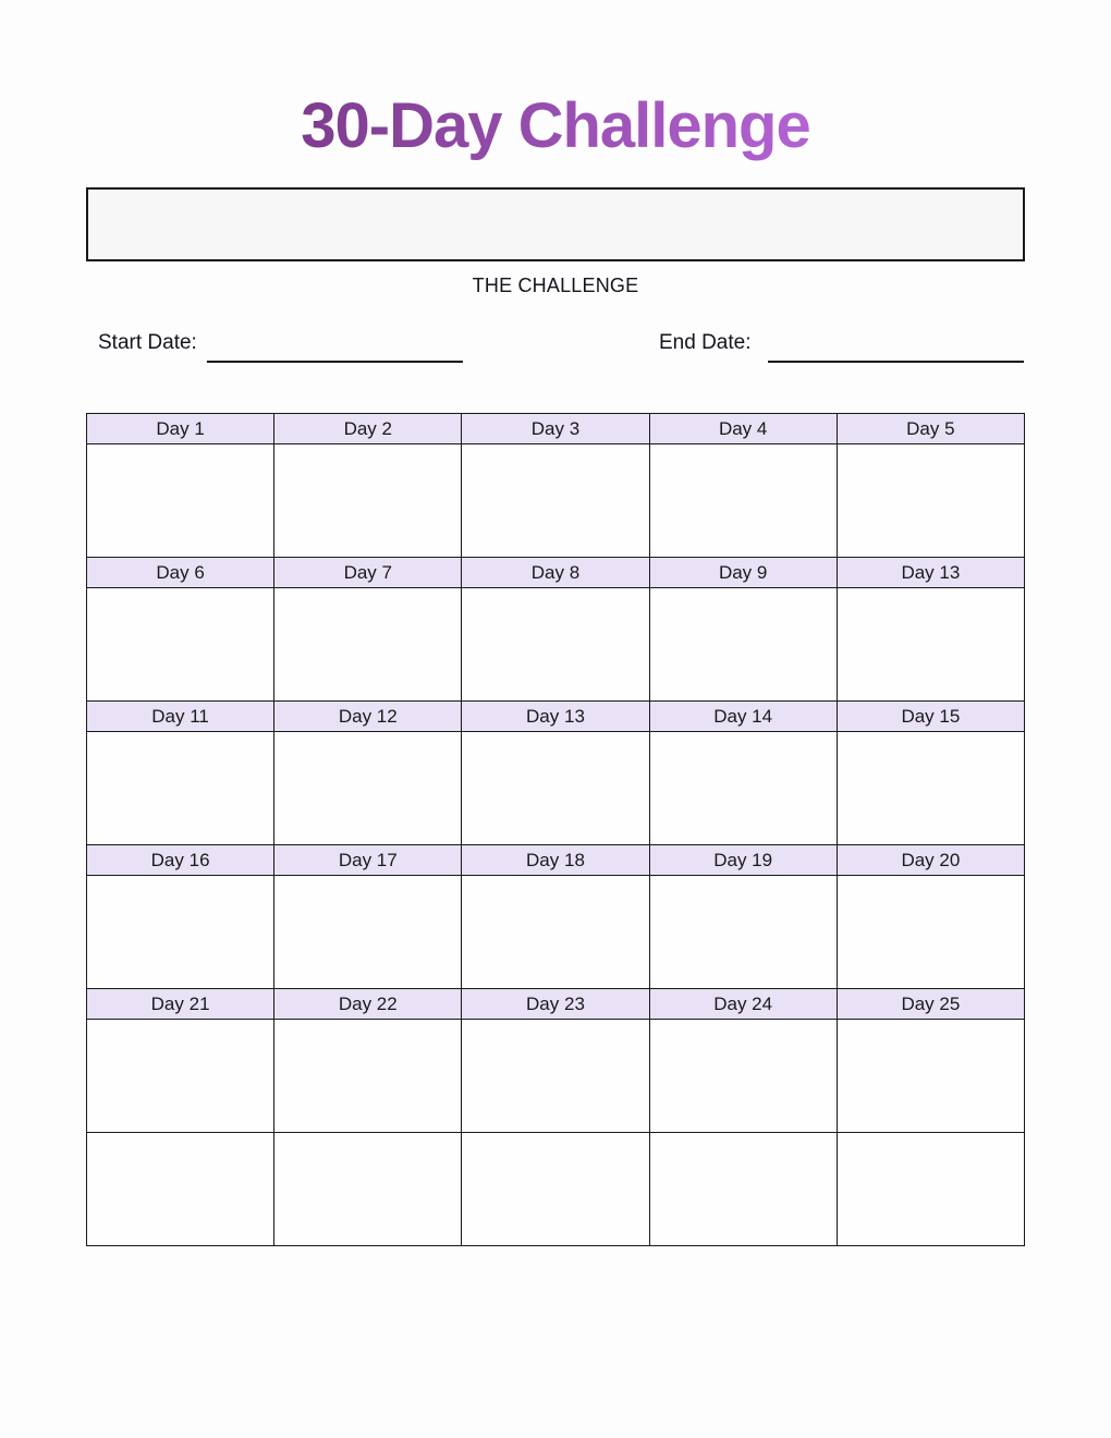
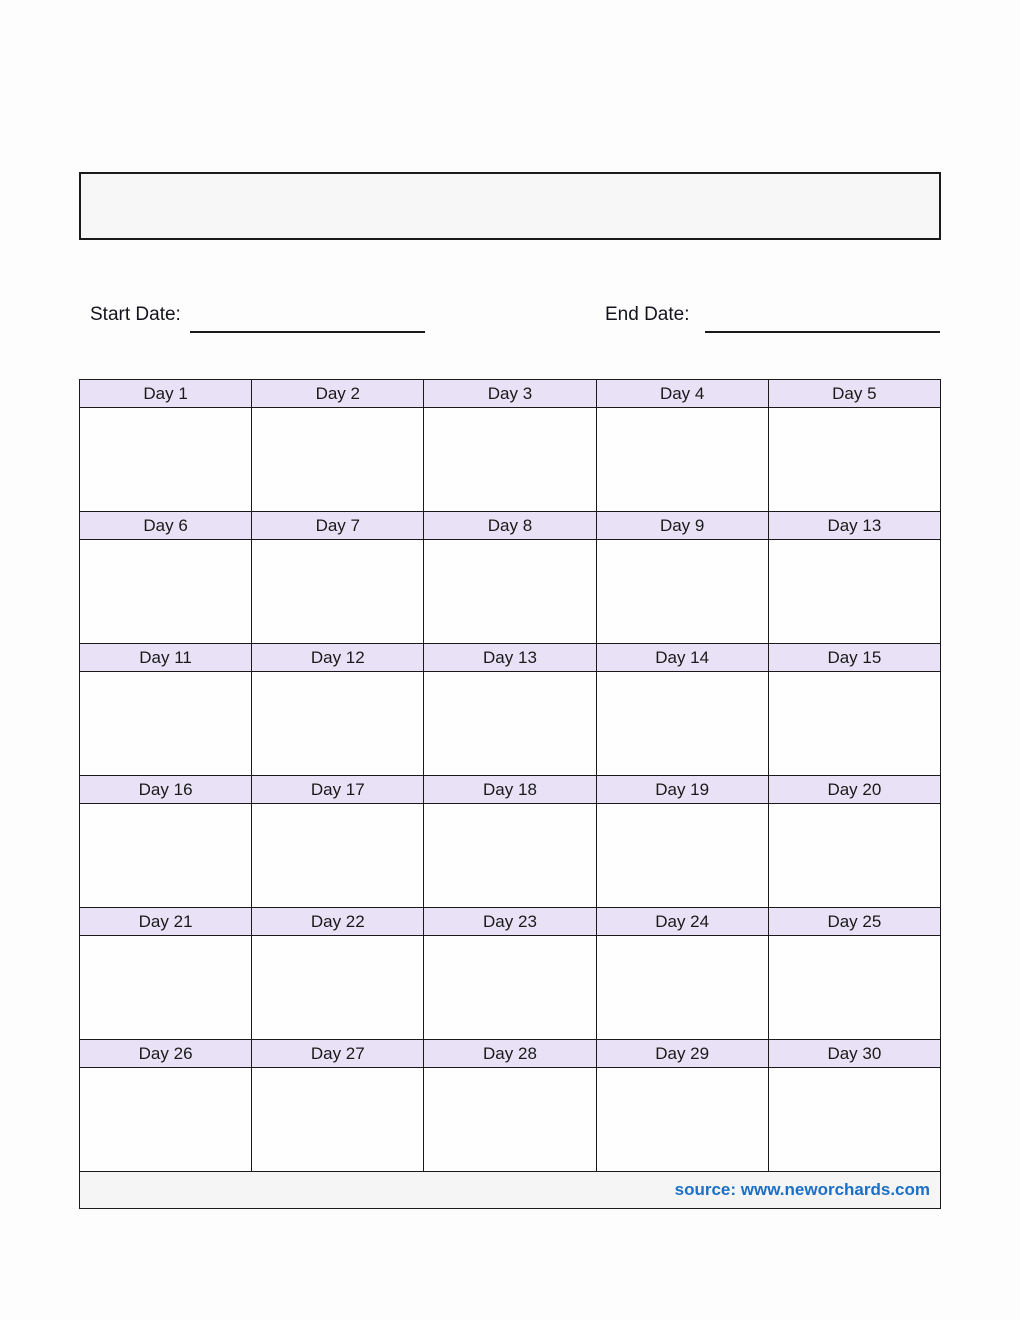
- 30-Day Challenge
- THE CHALLENGE
  Start Date:
  End Date:
  Day 1	Day 2	Day 3	Day 4	Day 5
  Day 6	Day 7	Day 8	Day 9	Day 13
  Day 11	Day 12	Day 13	Day 14	Day 15
  Day 16	Day 17	Day 18	Day 19	Day 20
  Day 21	Day 22	Day 23	Day 24	Day 25
+ Day 26	Day 27	Day 28	Day 29	Day 30
+ source: www.neworchards.com
